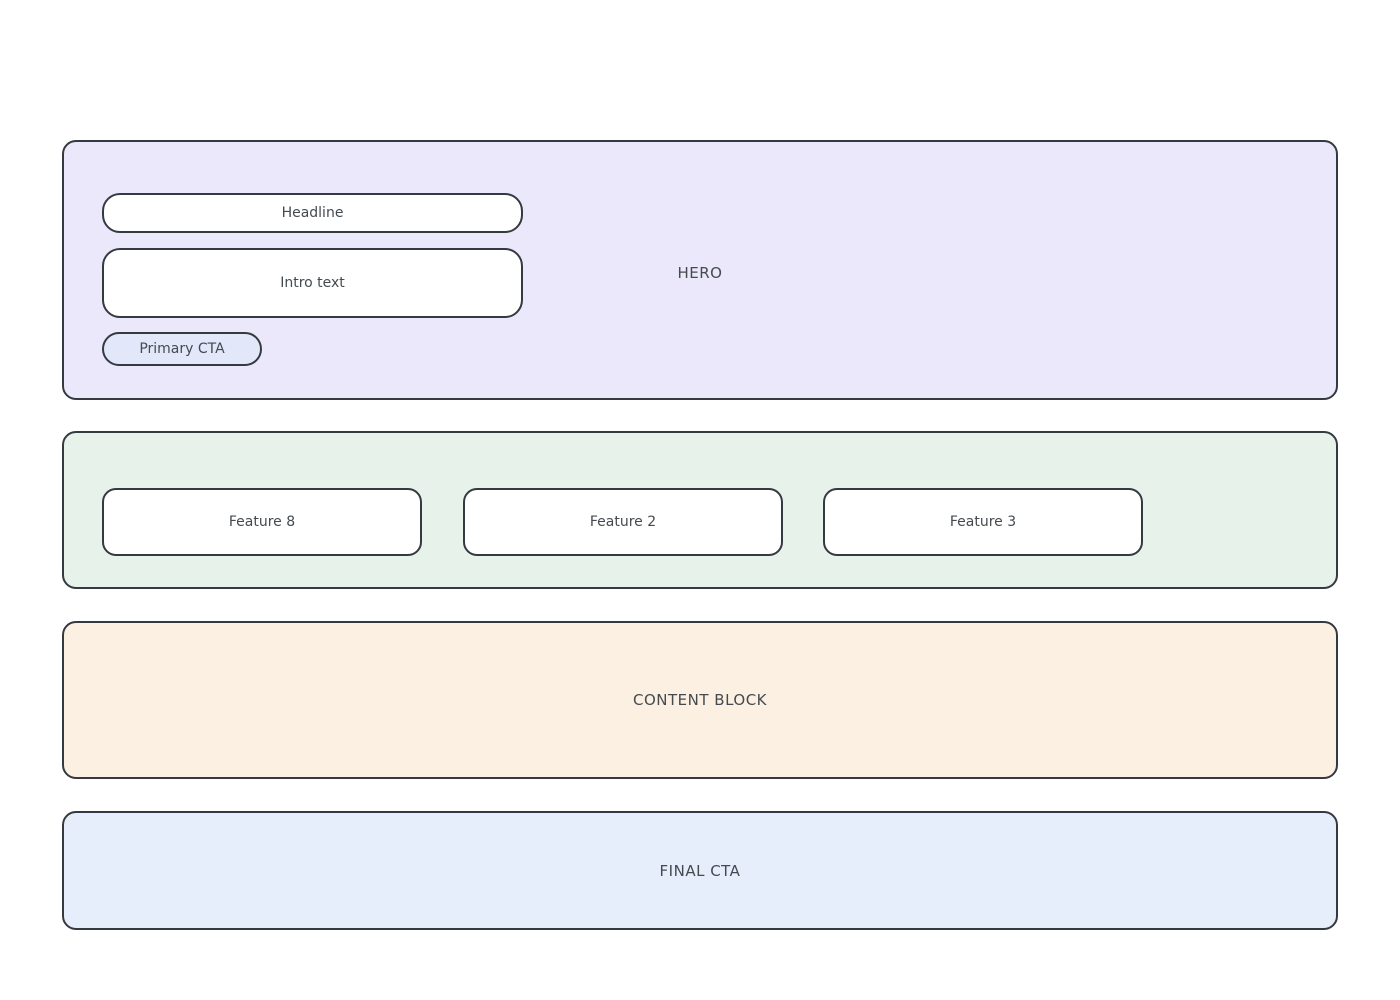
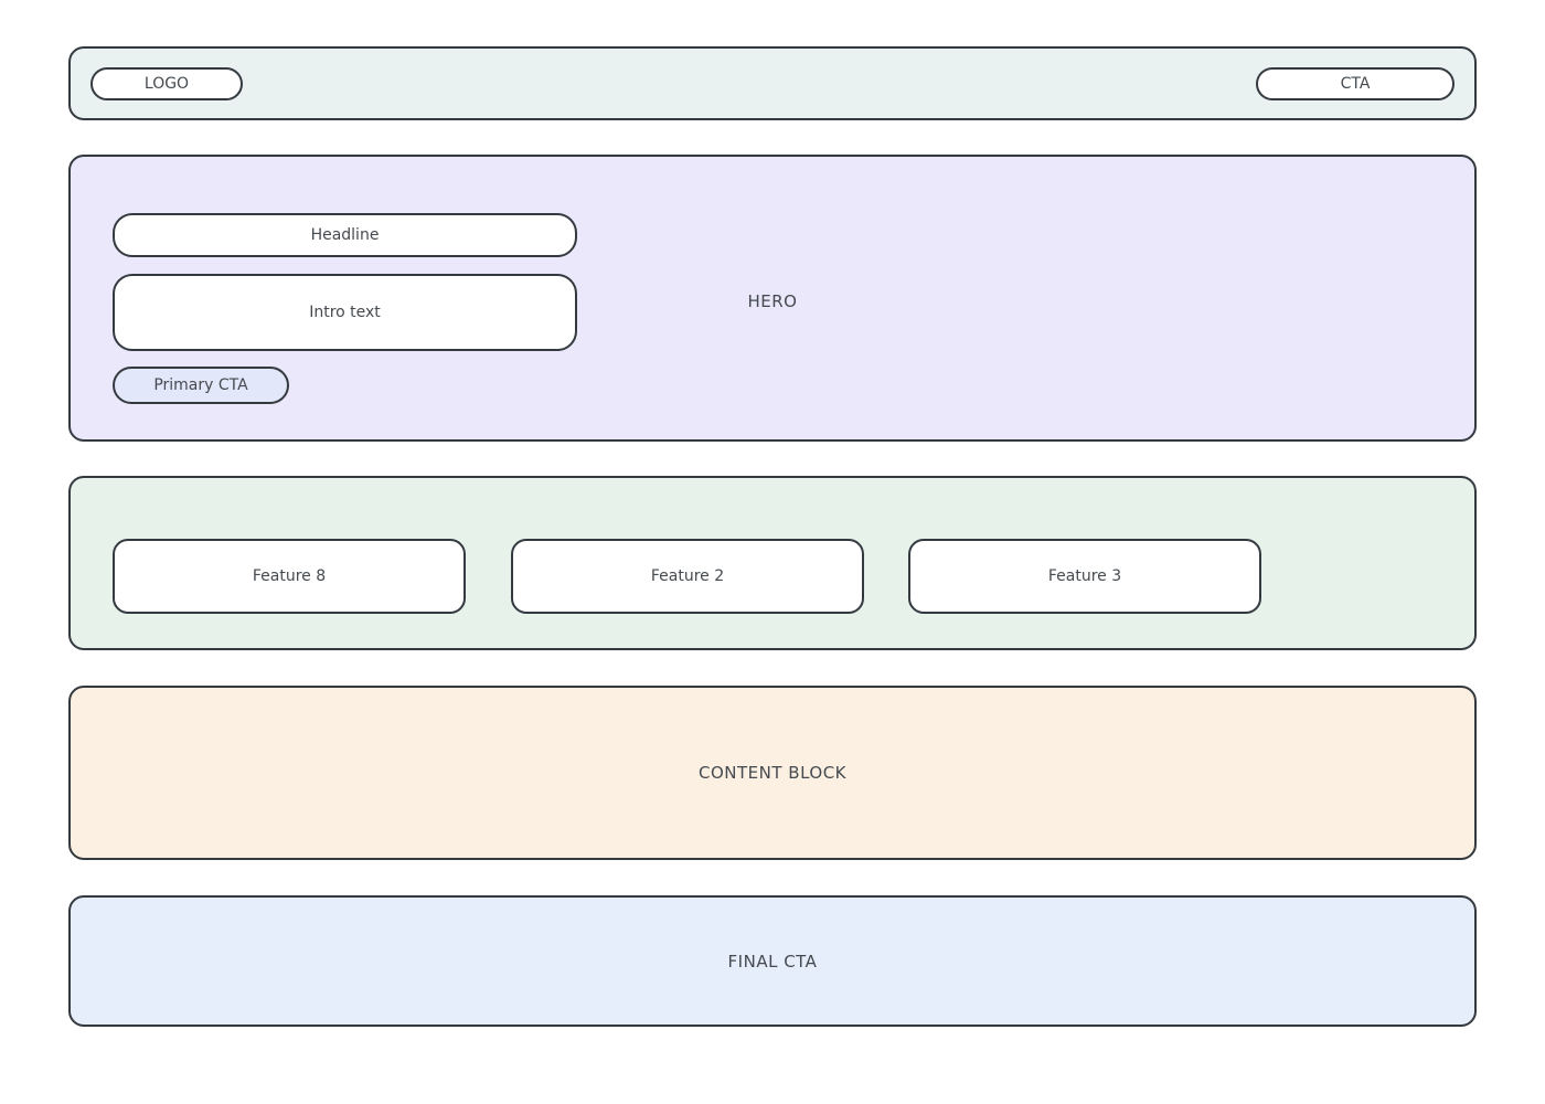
+ LOGO
+ CTA
  Headline
  Intro text
  Primary CTA
  HERO
  Feature 8
  Feature 2
  Feature 3
  CONTENT BLOCK
  FINAL CTA
